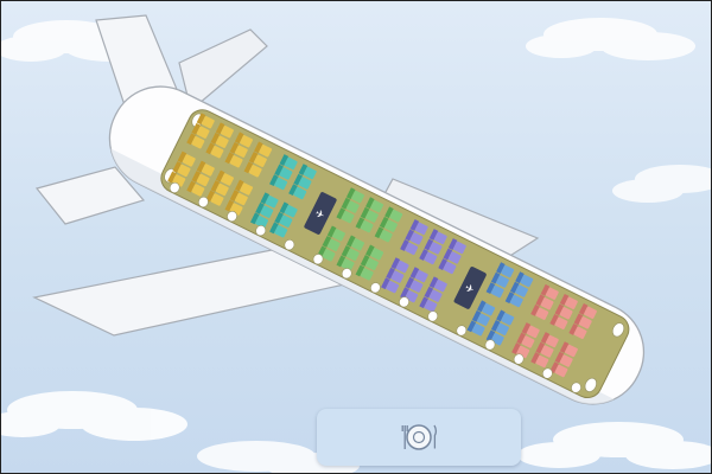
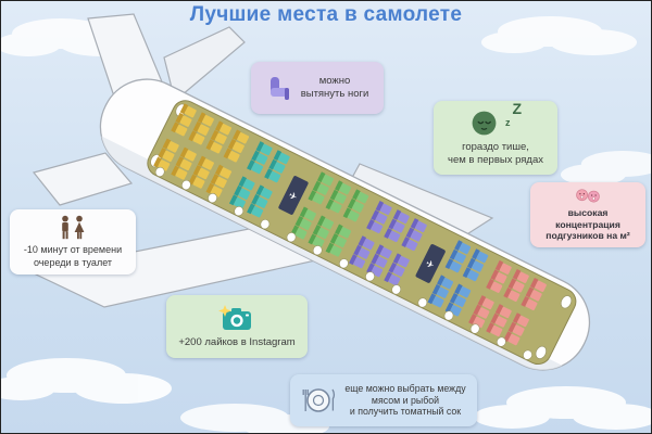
+ Лучшие места в самолете
+ можно
+ вытянуть ноги
+ z
+ Z
+ гораздо тише,
+ чем в первых рядах
+ высокая концентрация
+ подгузников на м²
+ -10 минут от времени
+ очереди в туалет
+ +200 лайков в Instagram
+ еще можно выбрать между
+ мясом и рыбой
+ и получить томатный сок
